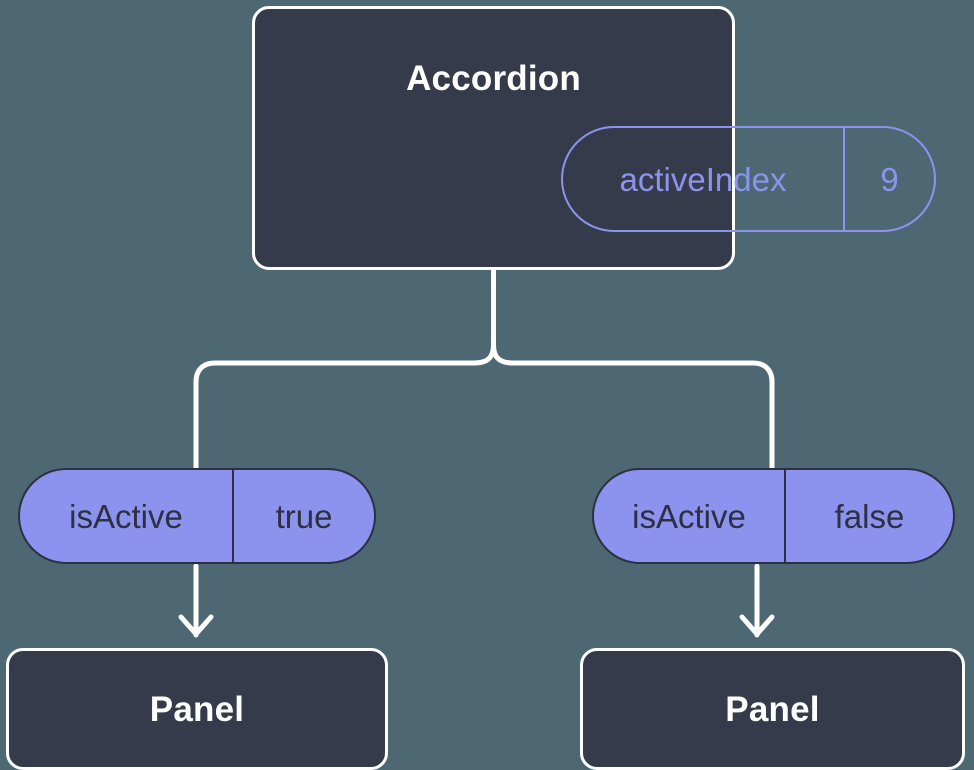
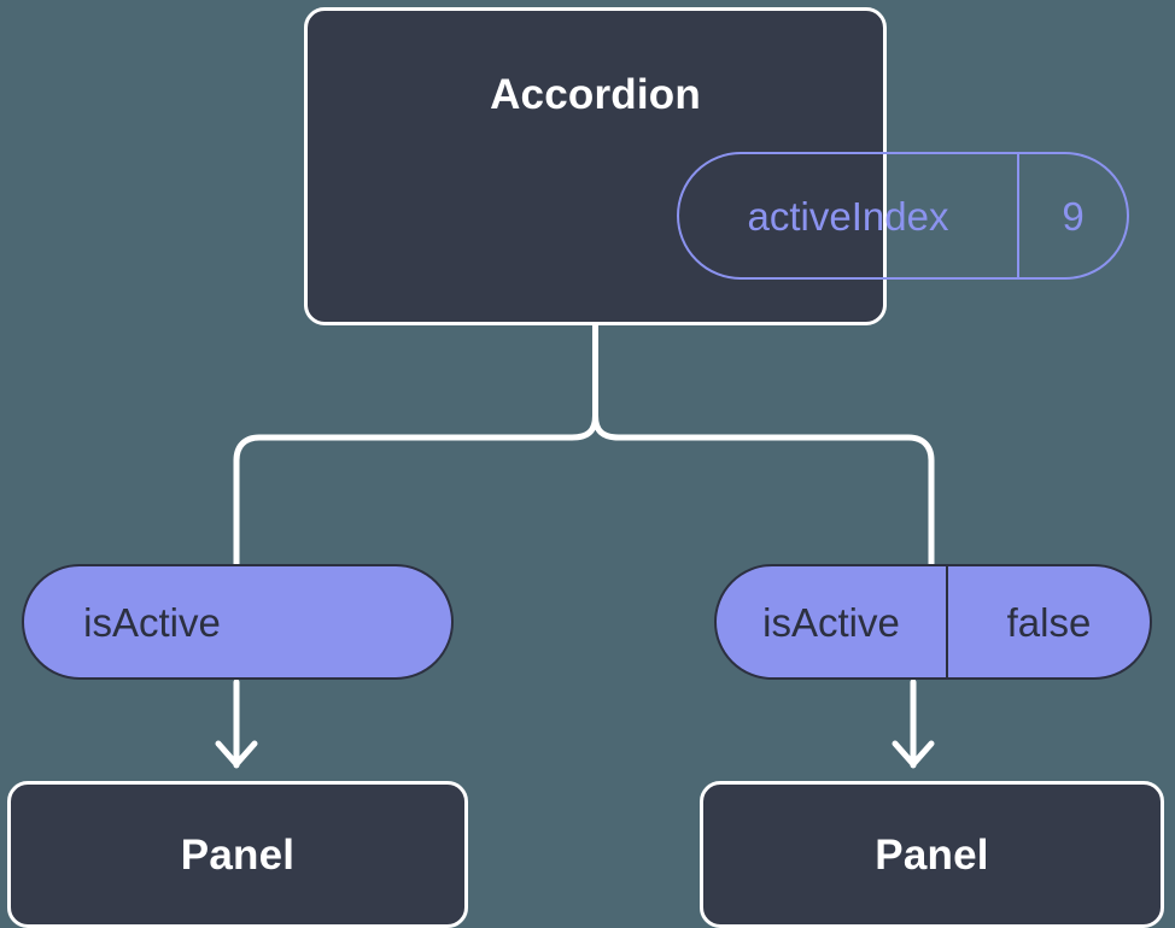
  Accordion
  activeIndex
  9
  isActive
- true
  isActive
  false
  Panel
  Panel
